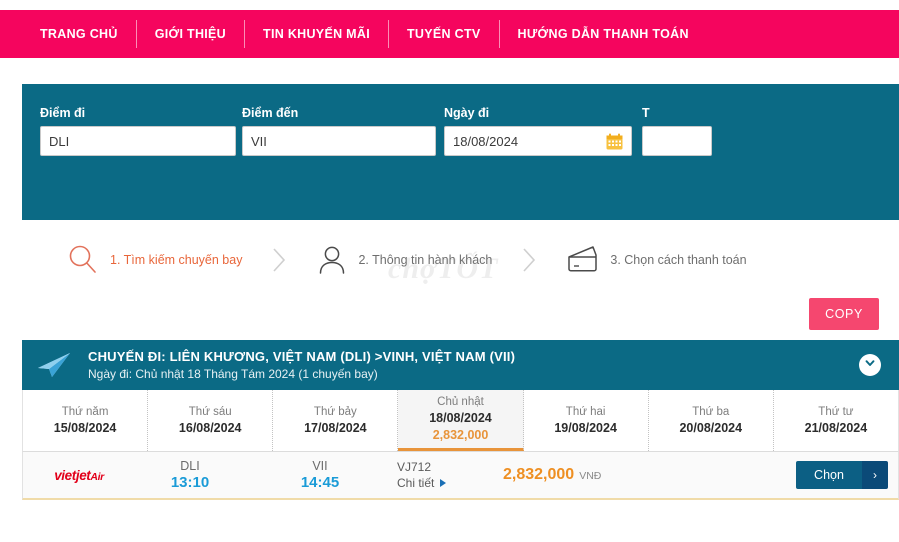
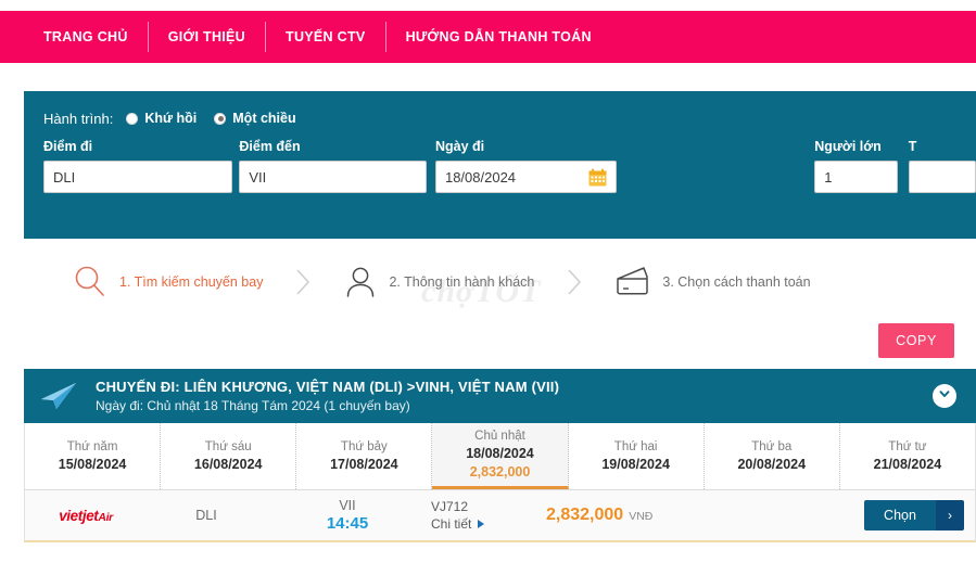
  TRANG CHỦ
  GIỚI THIỆU
- TIN KHUYẾN MÃI
  TUYẾN CTV
  HƯỚNG DẪN THANH TOÁN
+ Hành trình:
+ Khứ hồi
+ Một chiều
  Điểm đi
  DLI
  Điểm đến
  VII
  Ngày đi
  18/08/2024
+ Người lớn
+ 1
  T
  1. Tìm kiếm chuyến bay
  2. Thông tin hành khách
  3. Chọn cách thanh toán
  chợTỐT
  COPY
  CHUYẾN ĐI: LIÊN KHƯƠNG, VIỆT NAM (DLI) >VINH, VIỆT NAM (VII)
  Ngày đi: Chủ nhật 18 Tháng Tám 2024 (1 chuyến bay)
  Thứ năm
  15/08/2024
  Thứ sáu
  16/08/2024
  Thứ bảy
  17/08/2024
  Chủ nhật
  18/08/2024
  2,832,000
  Thứ hai
  19/08/2024
  Thứ ba
  20/08/2024
  Thứ tư
  21/08/2024
  vietjetAir
  DLI
- 13:10
  VII
  14:45
  VJ712
  Chi tiết
  2,832,000
  VNĐ
  Chọn
  ›
